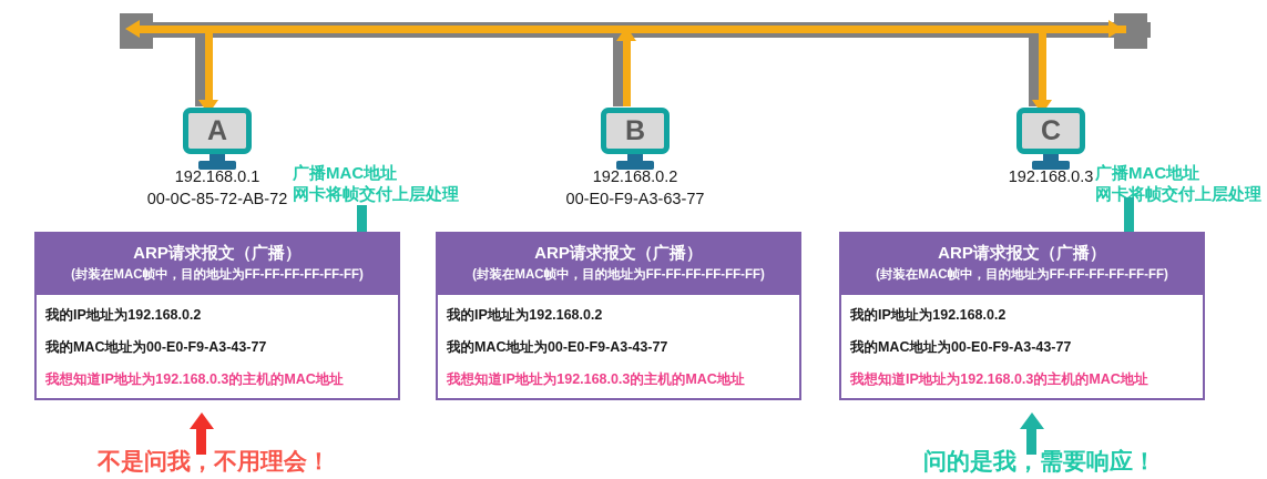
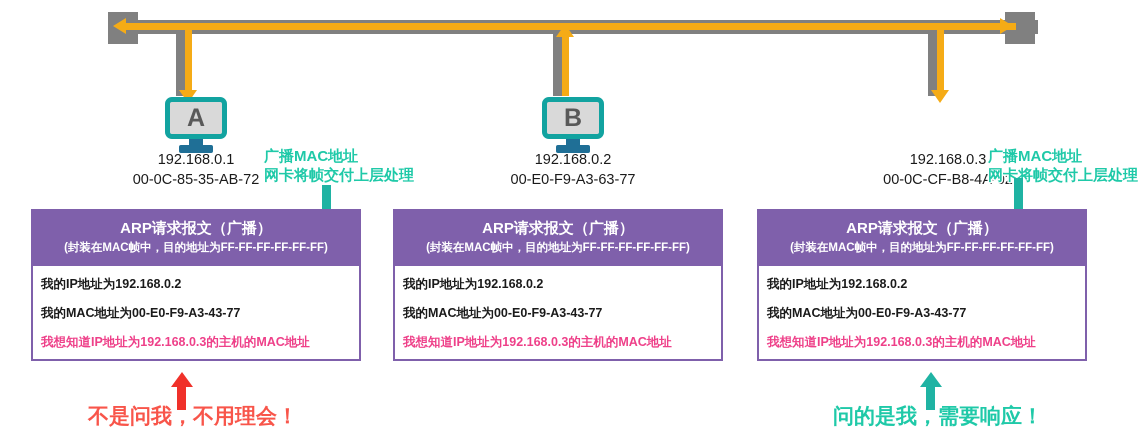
  A
  B
- C
  192.168.0.1
- 00-0C-85-72-AB-72
+ 00-0C-85-35-AB-72
  192.168.0.2
  00-E0-F9-A3-63-77
  192.168.0.3
+ 00-0C-CF-B8-4A-02
  广播MAC地址
  网卡将帧交付上层处理
  广播MAC地址
  网卡将帧交付上层处理
  ARP请求报文（广播）
  (封装在MAC帧中，目的地址为FF-FF-FF-FF-FF-FF)
  我的IP地址为192.168.0.2
  我的MAC地址为00-E0-F9-A3-43-77
  我想知道IP地址为192.168.0.3的主机的MAC地址
  ARP请求报文（广播）
  (封装在MAC帧中，目的地址为FF-FF-FF-FF-FF-FF)
  我的IP地址为192.168.0.2
  我的MAC地址为00-E0-F9-A3-43-77
  我想知道IP地址为192.168.0.3的主机的MAC地址
  ARP请求报文（广播）
  (封装在MAC帧中，目的地址为FF-FF-FF-FF-FF-FF)
  我的IP地址为192.168.0.2
  我的MAC地址为00-E0-F9-A3-43-77
  我想知道IP地址为192.168.0.3的主机的MAC地址
  不是问我，不用理会！
  问的是我，需要响应！
